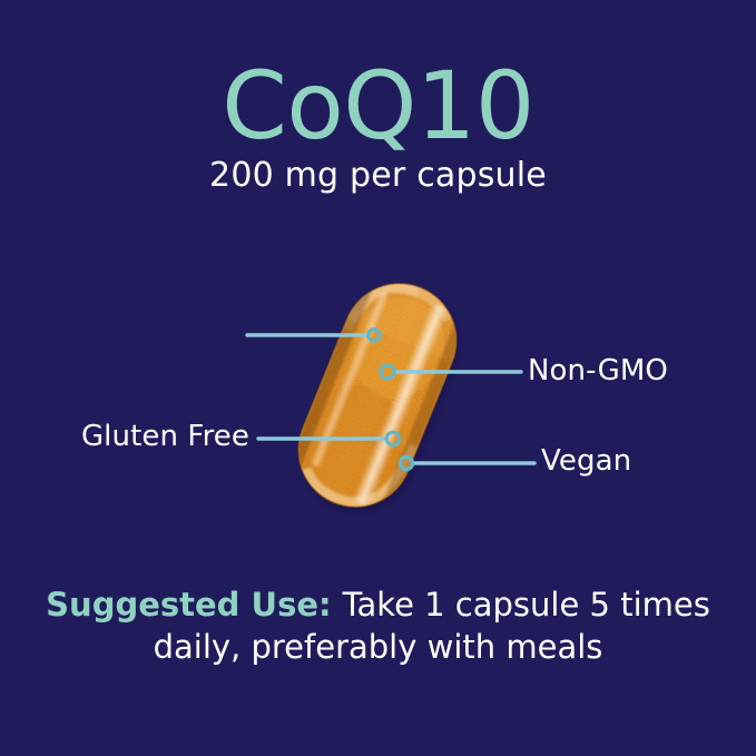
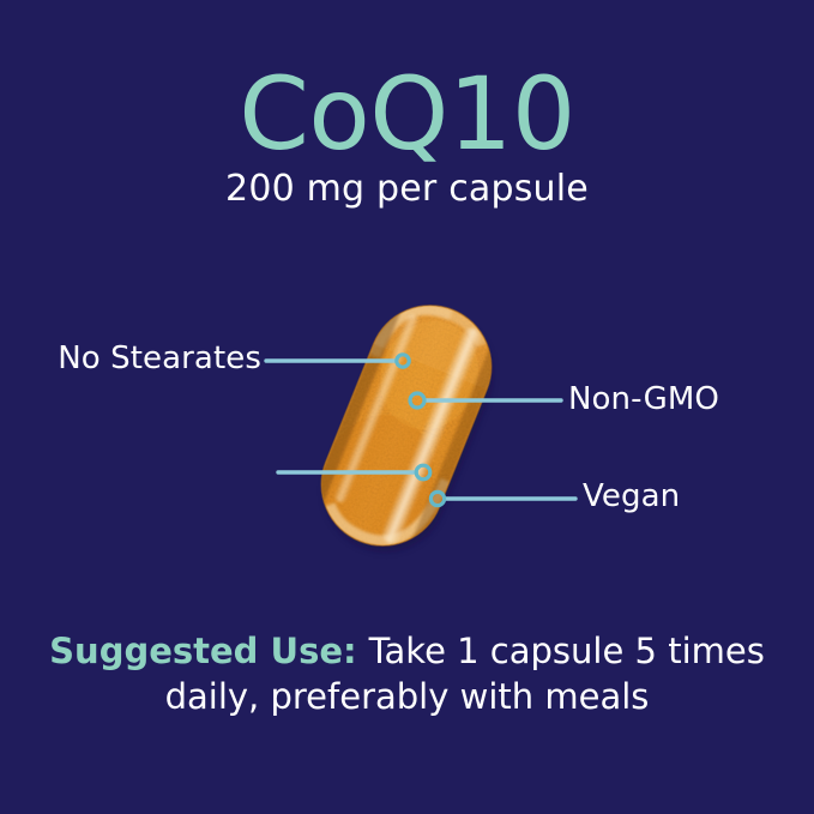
  CoQ10
  200 mg per capsule
+ No Stearates
  Non-GMO
- Gluten Free
  Vegan
  Suggested Use: Take 1 capsule 5 times daily, preferably with meals
